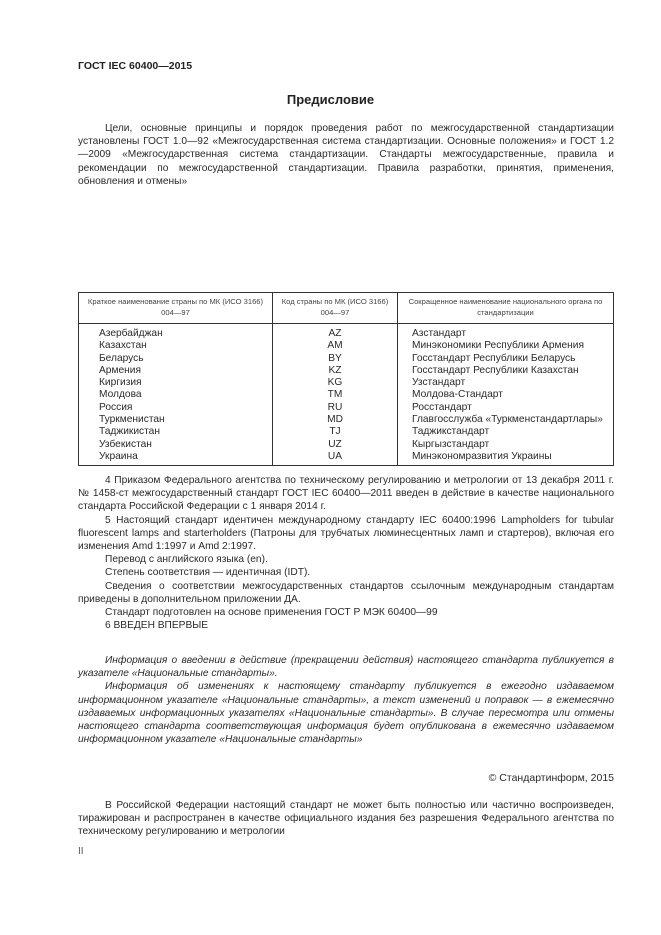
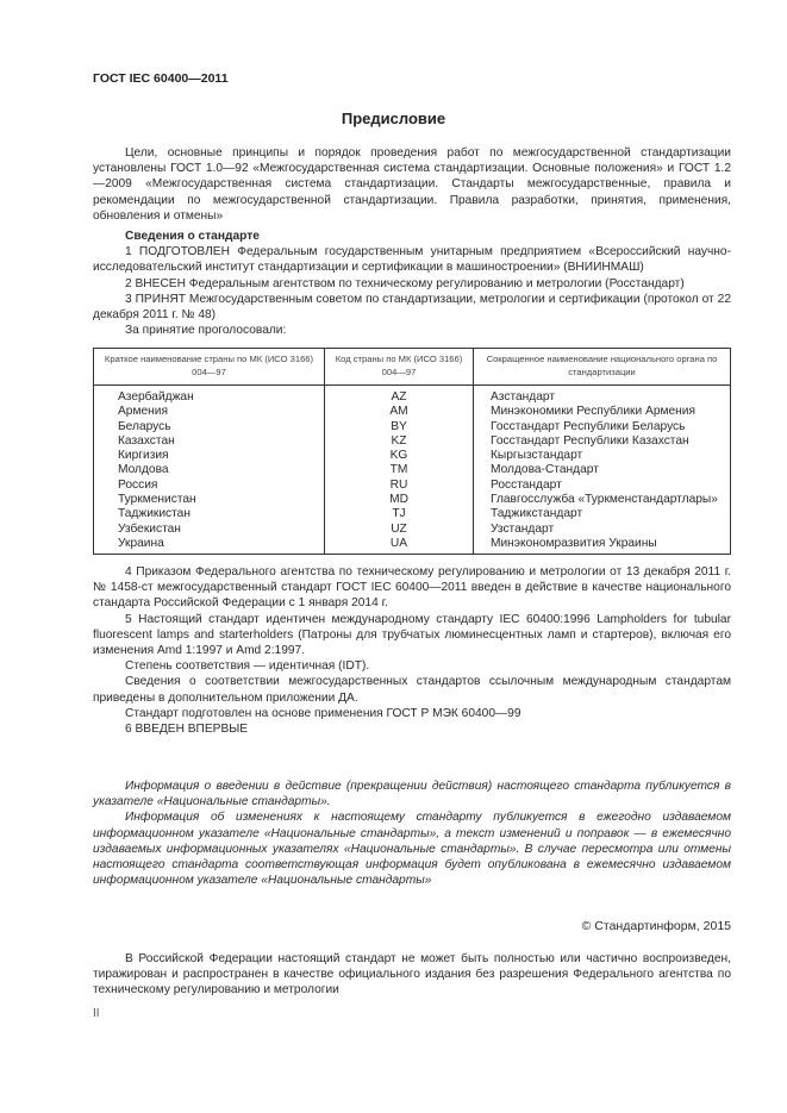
- ГОСТ IEC 60400—2015
+ ГОСТ IEC 60400—2011
  Предисловие
  Цели, основные принципы и порядок проведения работ по межгосударственной стандартизации установлены ГОСТ 1.0—92 «Межгосударственная система стандартизации. Основные положения» и ГОСТ 1.2—2009 «Межгосударственная система стандартизации. Стандарты межгосударственные, правила и рекомендации по межгосударственной стандартизации. Правила разработки, принятия, применения, обновления и отмены»
+ Сведения о стандарте
+ 1 ПОДГОТОВЛЕН Федеральным государственным унитарным предприятием «Всероссийский научно-исследовательский институт стандартизации и сертификации в машиностроении» (ВНИИНМАШ)
+ 2 ВНЕСЕН Федеральным агентством по техническому регулированию и метрологии (Росстандарт)
+ 3 ПРИНЯТ Межгосударственным советом по стандартизации, метрологии и сертификации (протокол от 22 декабря 2011 г. № 48)
+ За принятие проголосовали:
  Краткое наименование страны по МК (ИСО 3166) 004—97	Код страны по МК (ИСО 3166) 004—97	Сокращенное наименование национального органа по стандартизации
  Азербайджан	AZ	Азстандарт
- Казахстан	AM	Минэкономики Республики Армения
+ Армения	AM	Минэкономики Республики Армения
  Беларусь	BY	Госстандарт Республики Беларусь
- Армения	KZ	Госстандарт Республики Казахстан
+ Казахстан	KZ	Госстандарт Республики Казахстан
- Киргизия	KG	Узстандарт
+ Киргизия	KG	Кыргызстандарт
  Молдова	TM	Молдова-Стандарт
  Россия	RU	Росстандарт
  Туркменистан	MD	Главгосслужба «Туркменстандартлары»
  Таджикистан	TJ	Таджикстандарт
- Узбекистан	UZ	Кыргызстандарт
+ Узбекистан	UZ	Узстандарт
  Украина	UA	Минэкономразвития Украины
  4 Приказом Федерального агентства по техническому регулированию и метрологии от 13 декабря 2011 г. № 1458-ст межгосударственный стандарт ГОСТ IEC 60400—2011 введен в действие в качестве национального стандарта Российской Федерации с 1 января 2014 г.
  5 Настоящий стандарт идентичен международному стандарту IEC 60400:1996 Lampholders for tubular fluorescent lamps and starterholders (Патроны для трубчатых люминесцентных ламп и стартеров), включая его изменения Amd 1:1997 и Amd 2:1997.
- Перевод с английского языка (en).
  Степень соответствия — идентичная (IDT).
  Сведения о соответствии межгосударственных стандартов ссылочным международным стандартам приведены в дополнительном приложении ДА.
  Стандарт подготовлен на основе применения ГОСТ Р МЭК 60400—99
  6 ВВЕДЕН ВПЕРВЫЕ
  Информация о введении в действие (прекращении действия) настоящего стандарта публикуется в указателе «Национальные стандарты».
  Информация об изменениях к настоящему стандарту публикуется в ежегодно издаваемом информационном указателе «Национальные стандарты», а текст изменений и поправок — в ежемесячно издаваемых информационных указателях «Национальные стандарты». В случае пересмотра или отмены настоящего стандарта соответствующая информация будет опубликована в ежемесячно издаваемом информационном указателе «Национальные стандарты»
  © Стандартинформ, 2015
  В Российской Федерации настоящий стандарт не может быть полностью или частично воспроизведен, тиражирован и распространен в качестве официального издания без разрешения Федерального агентства по техническому регулированию и метрологии
  II
